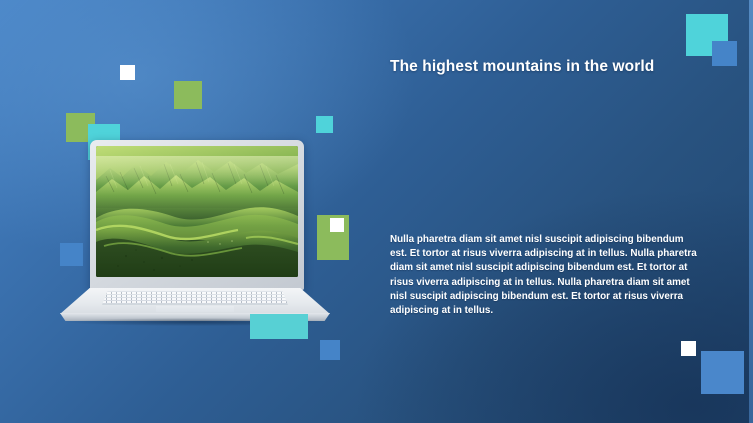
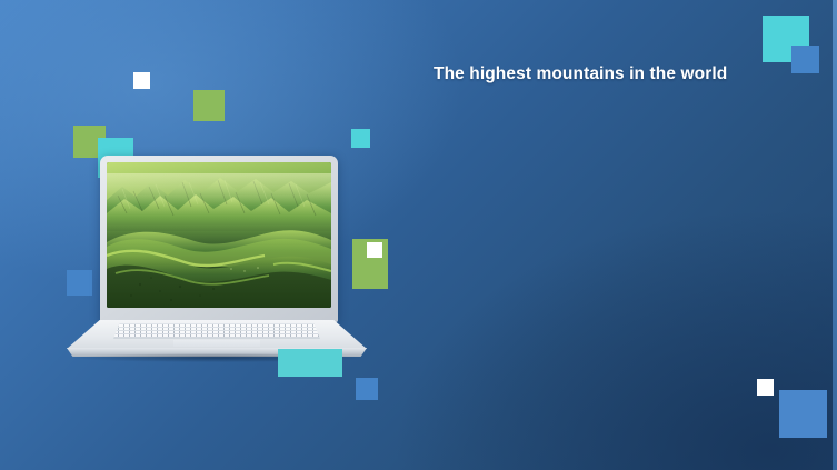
  The highest mountains in the world
- Nulla pharetra diam sit amet nisl suscipit adipiscing bibendum est. Et tortor at risus viverra adipiscing at in tellus. Nulla pharetra diam sit amet nisl suscipit adipiscing bibendum est. Et tortor at risus viverra adipiscing at in tellus. Nulla pharetra diam sit amet nisl suscipit adipiscing bibendum est. Et tortor at risus viverra adipiscing at in tellus.
